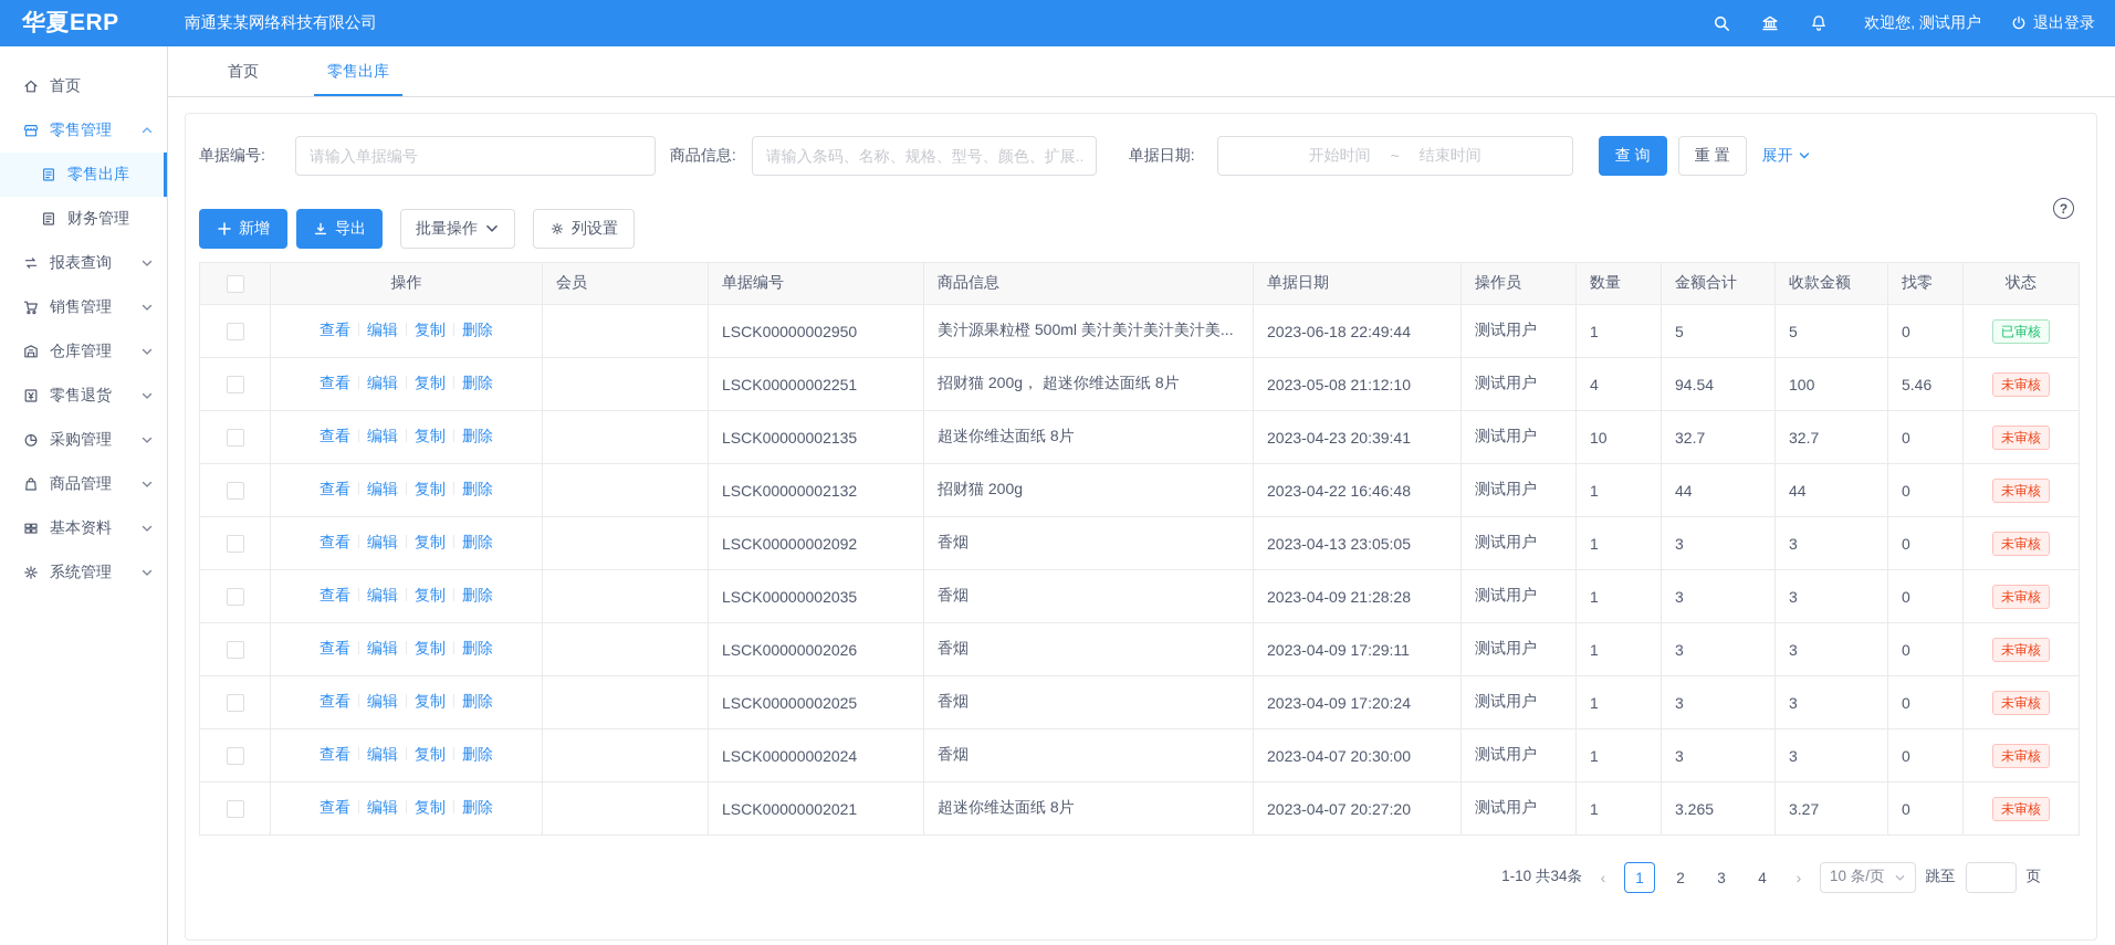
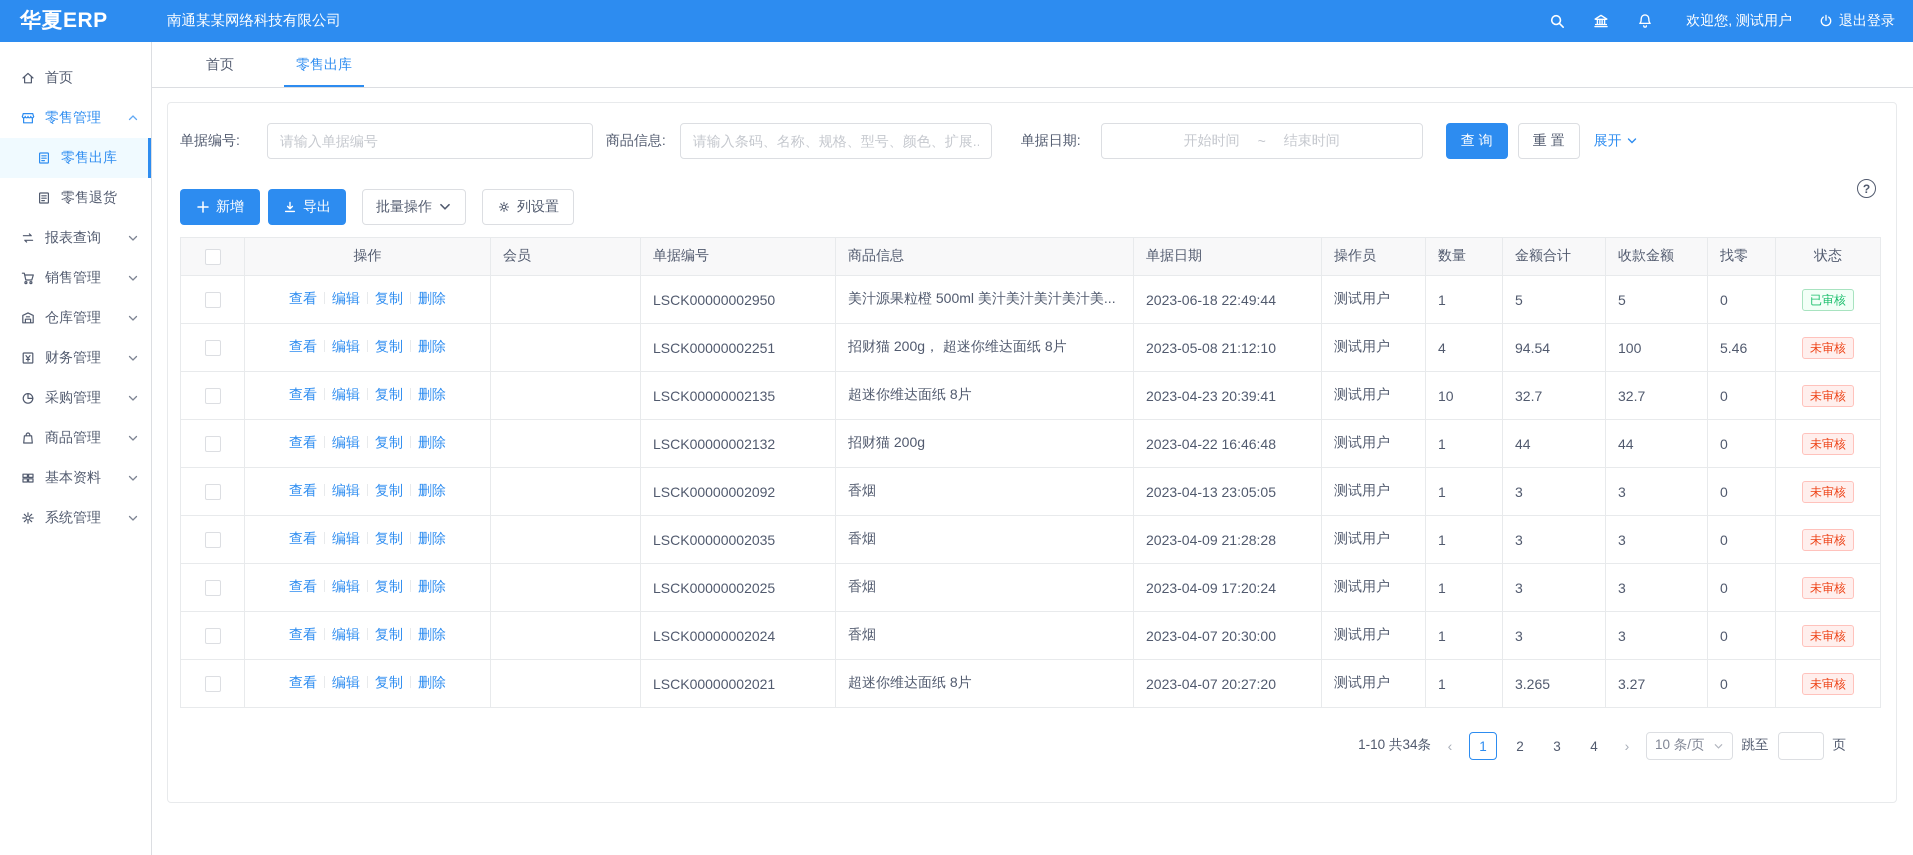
  华夏ERP
  南通某某网络科技有限公司
  欢迎您, 测试用户
  退出登录
  首页
  零售管理
  零售出库
- 财务管理
+ 零售退货
  报表查询
  销售管理
  仓库管理
- 零售退货
+ 财务管理
  采购管理
  商品管理
  基本资料
  系统管理
  首页
  零售出库
  单据编号:
  请输入单据编号
  商品信息:
  请输入条码、名称、规格、型号、颜色、扩展..
  单据日期:
  开始时间
  ~
  结束时间
  查 询
  重 置
  展开
  新增
  导出
  批量操作
  列设置
  ?
  	操作	会员	单据编号	商品信息	单据日期	操作员	数量	金额合计	收款金额	找零	状态
  	查看 编辑 复制 删除		LSCK00000002950	美汁源果粒橙 500ml 美汁美汁美汁美汁美...	2023-06-18 22:49:44	测试用户	1	5	5	0	已审核
  	查看 编辑 复制 删除		LSCK00000002251	招财猫 200g， 超迷你维达面纸 8片	2023-05-08 21:12:10	测试用户	4	94.54	100	5.46	未审核
  	查看 编辑 复制 删除		LSCK00000002135	超迷你维达面纸 8片	2023-04-23 20:39:41	测试用户	10	32.7	32.7	0	未审核
  	查看 编辑 复制 删除		LSCK00000002132	招财猫 200g	2023-04-22 16:46:48	测试用户	1	44	44	0	未审核
  	查看 编辑 复制 删除		LSCK00000002092	香烟	2023-04-13 23:05:05	测试用户	1	3	3	0	未审核
  	查看 编辑 复制 删除		LSCK00000002035	香烟	2023-04-09 21:28:28	测试用户	1	3	3	0	未审核
- 	查看 编辑 复制 删除		LSCK00000002026	香烟	2023-04-09 17:29:11	测试用户	1	3	3	0	未审核
  	查看 编辑 复制 删除		LSCK00000002025	香烟	2023-04-09 17:20:24	测试用户	1	3	3	0	未审核
  	查看 编辑 复制 删除		LSCK00000002024	香烟	2023-04-07 20:30:00	测试用户	1	3	3	0	未审核
  	查看 编辑 复制 删除		LSCK00000002021	超迷你维达面纸 8片	2023-04-07 20:27:20	测试用户	1	3.265	3.27	0	未审核
  1-10 共34条
  ‹
  1
  2
  3
  4
  ›
  10 条/页
  跳至
  页
